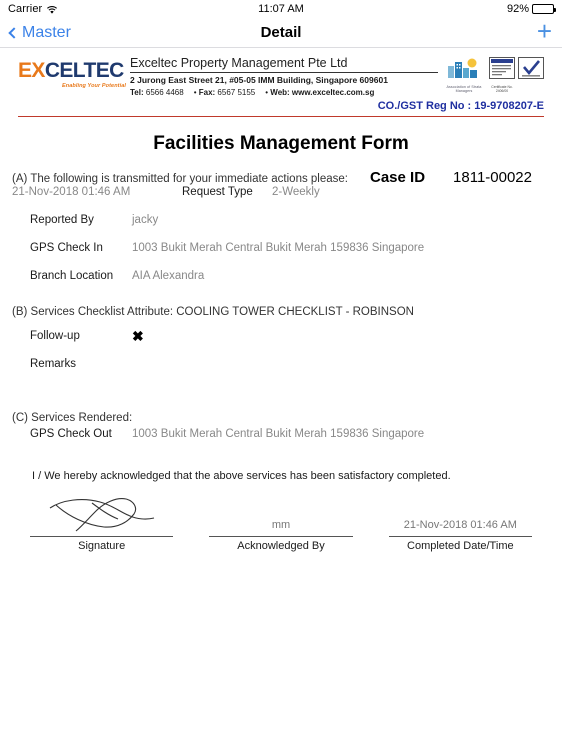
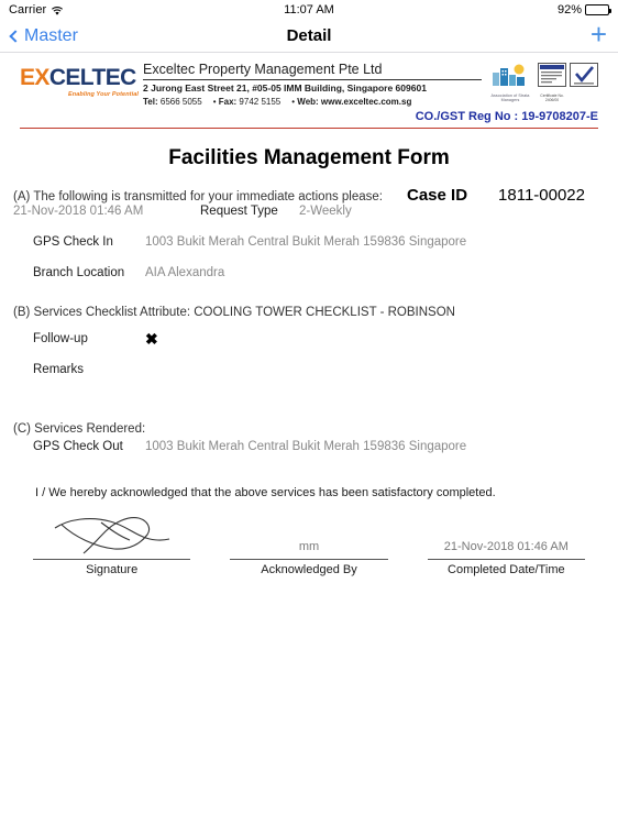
  Carrier
  11:07 AM
  92%
  Master
  Detail
  +
  EXCELTEC
  Exceltec Property Management Pte Ltd
  2 Jurong East Street 21, #05-05 IMM Building, Singapore 609601
- Tel: 6566 4468
+ Tel: 6566 5055
- • Fax: 6567 5155
+ • Fax: 9742 5155
  • Web: www.exceltec.com.sg
  CO./GST Reg No : 19-9708207-E
  Facilities Management Form
  (A) The following is transmitted for your immediate actions please:
  Case ID
  1811-00022
  21-Nov-2018 01:46 AM
  Request Type
  2-Weekly
- Reported By
- jacky
  GPS Check In
  1003 Bukit Merah Central Bukit Merah 159836 Singapore
  Branch Location
  AIA Alexandra
  (B) Services Checklist Attribute: COOLING TOWER CHECKLIST - ROBINSON
  Follow-up
  ✖
  Remarks
  (C) Services Rendered:
  GPS Check Out
  1003 Bukit Merah Central Bukit Merah 159836 Singapore
  I / We hereby acknowledged that the above services has been satisfactory completed.
  Signature
  mm
  Acknowledged By
  21-Nov-2018 01:46 AM
  Completed Date/Time
